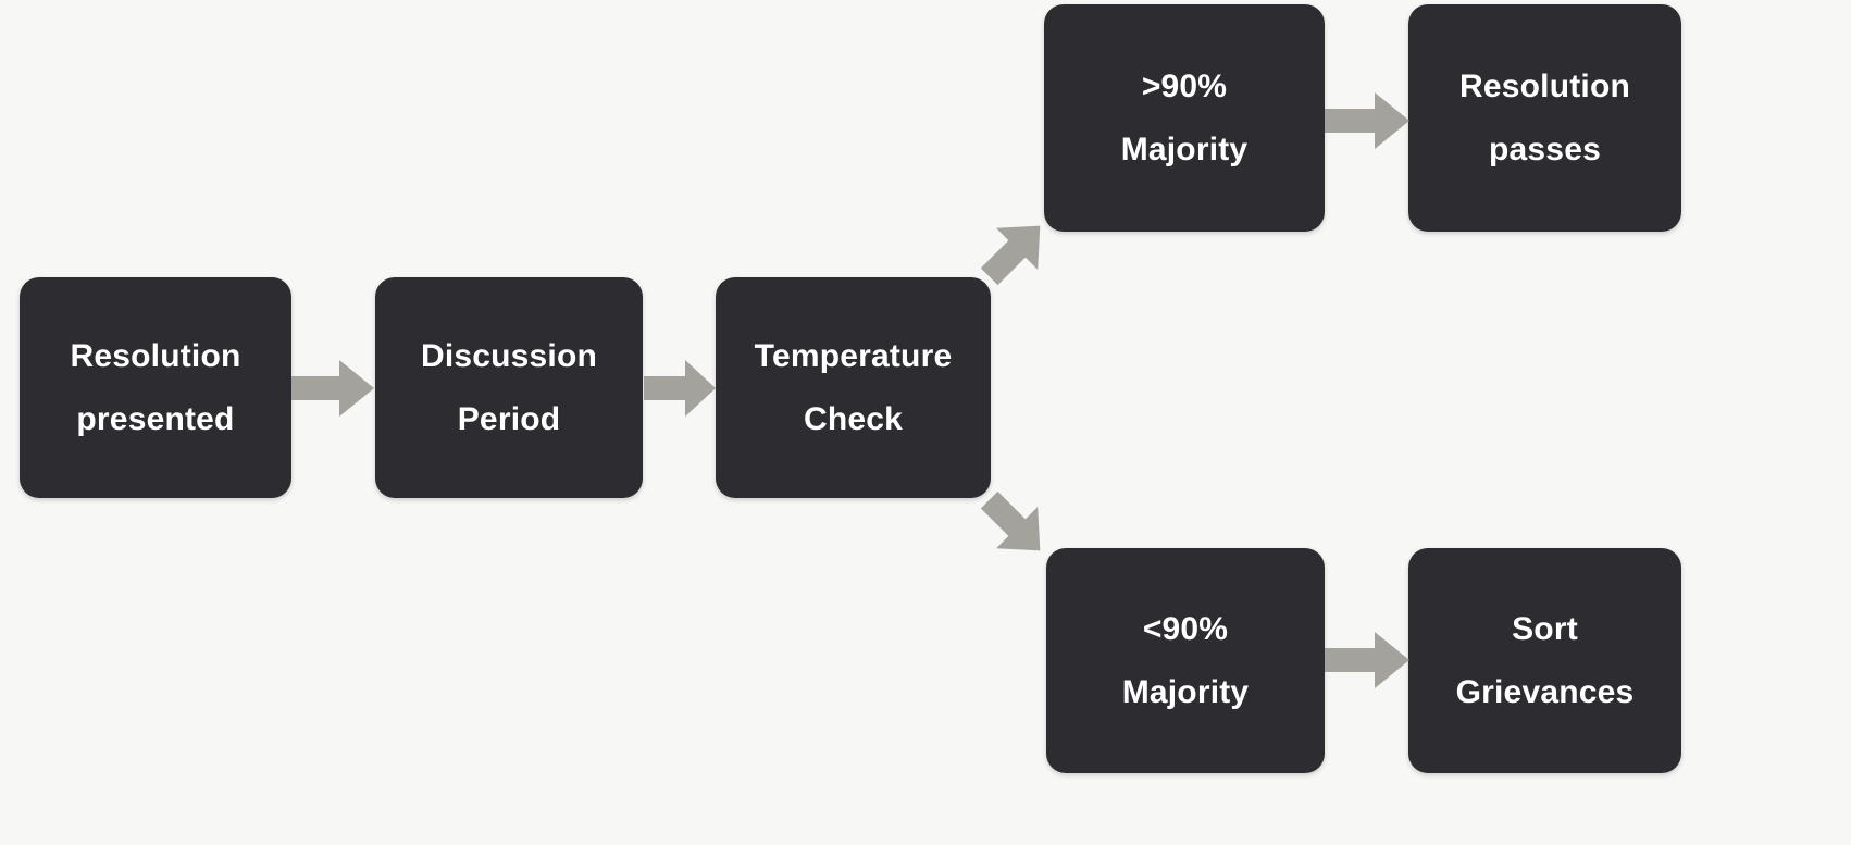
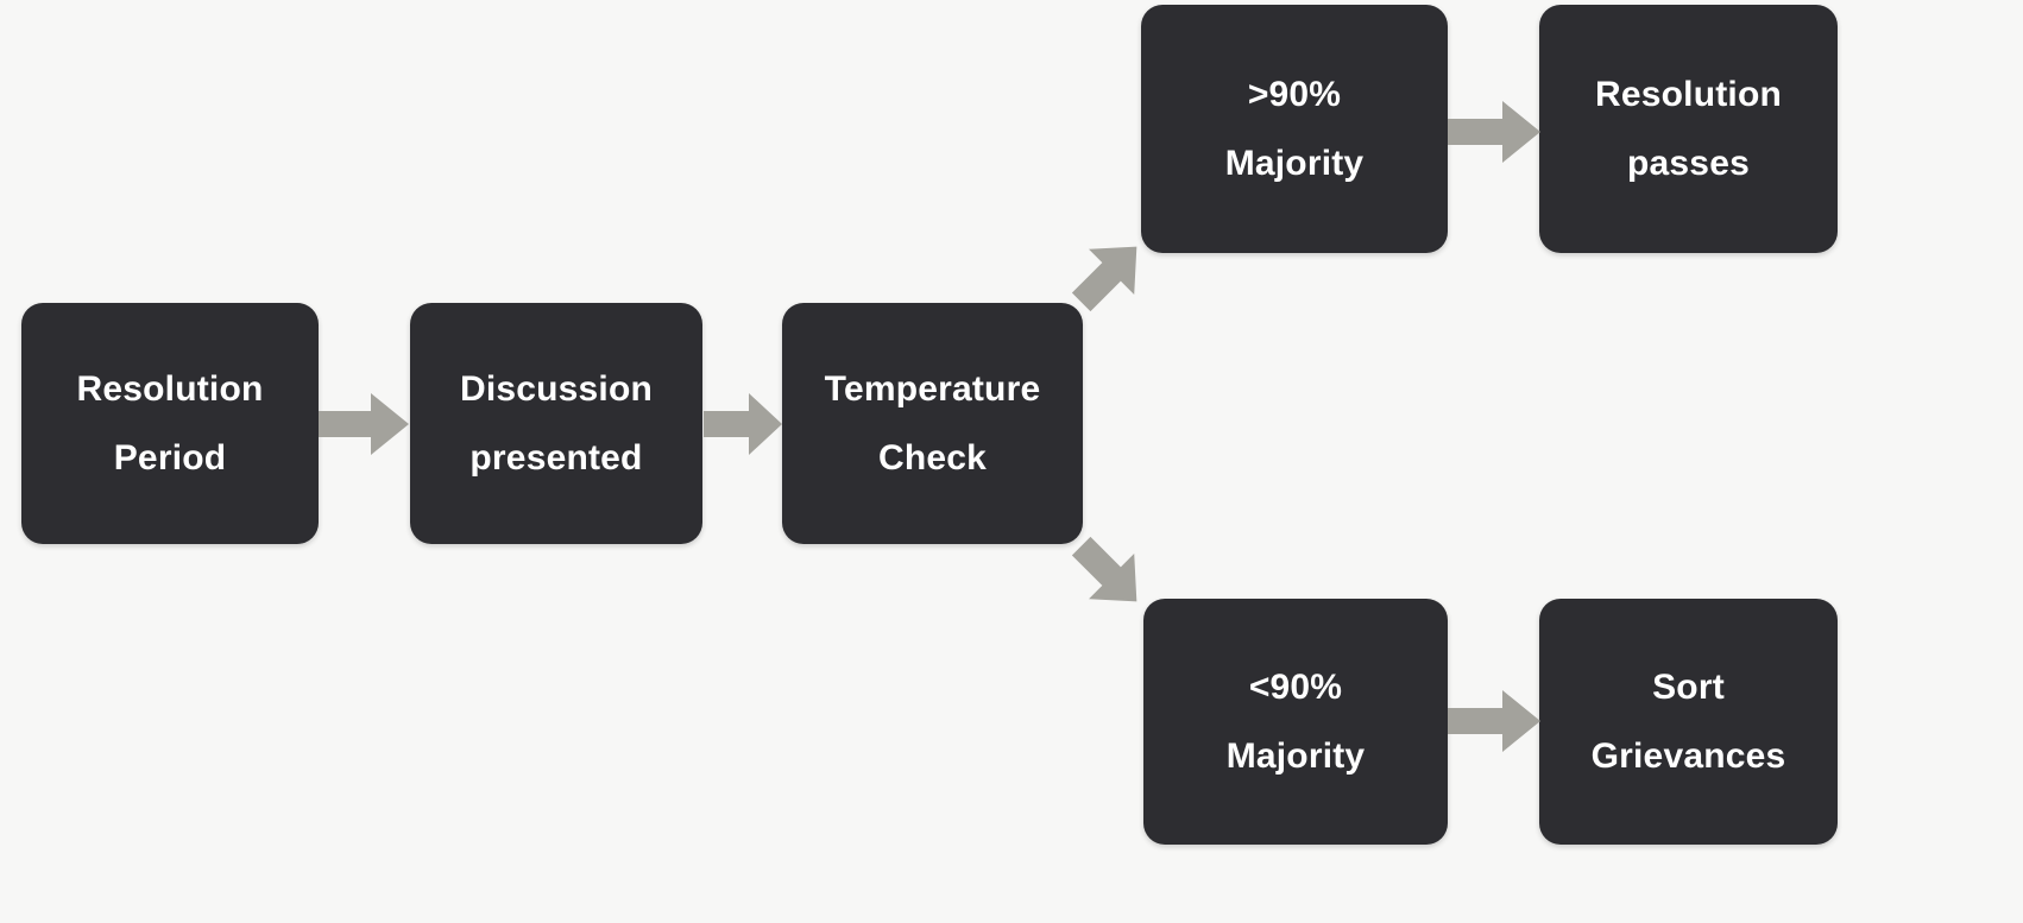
  Resolution
- presented
+ Period
  Discussion
- Period
+ presented
  Temperature
  Check
  >90%
  Majority
  Resolution
  passes
  <90%
  Majority
  Sort
  Grievances
